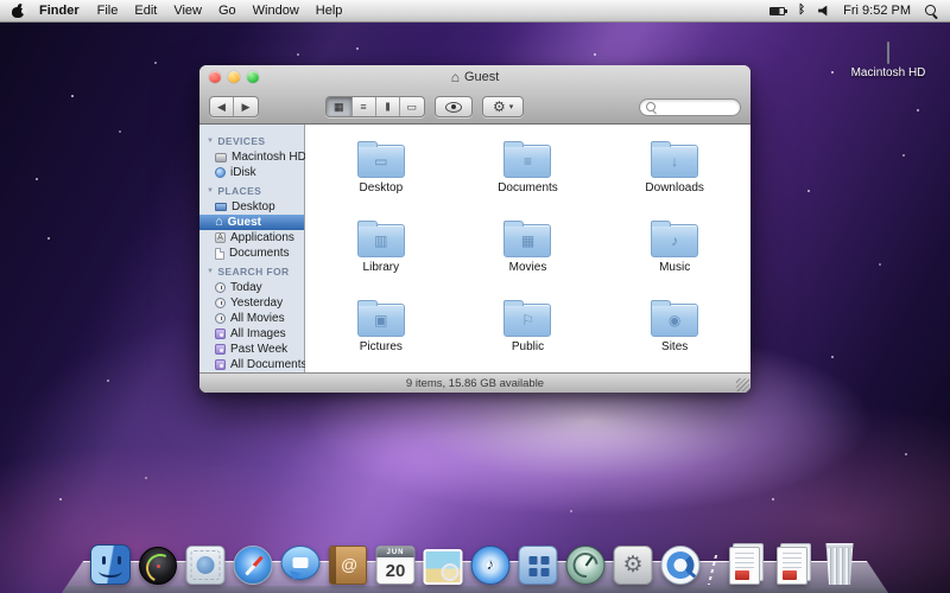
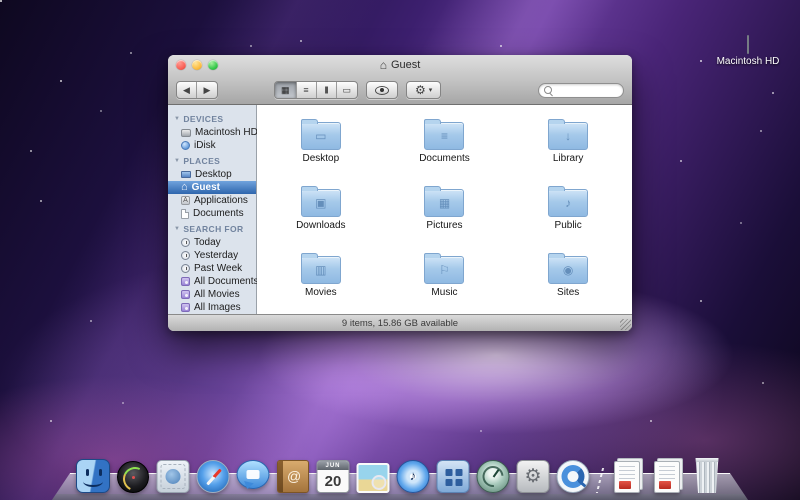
- Finder
- File
- Edit
- View
- Go
- Window
- Help
- ᛒ
- Fri 9:52 PM
  Macintosh HD
  ⌂
  Guest
  ◀
  ▶
  ▦
  ≡
  ▭
  ⚙
  DEVICES
  Macintosh HD
  iDisk
  PLACES
  Desktop
  ⌂
  Guest
  Applications
  Documents
  SEARCH FOR
  Today
  Yesterday
- All Movies
+ Past Week
- All Images
+ All Documents
- Past Week
+ All Movies
- All Documents
+ All Images
  ▭
  Desktop
  ≡
  Documents
  ↓
- Downloads
+ Library
- ▥
+ ▣
- Library
+ Downloads
  ▦
- Movies
+ Pictures
  ♪
- Music
+ Public
- ▣
+ ▥
- Pictures
+ Movies
  ⚐
- Public
+ Music
  ◉
  Sites
  9 items, 15.86 GB available
  20
  ♪
  ⚙
